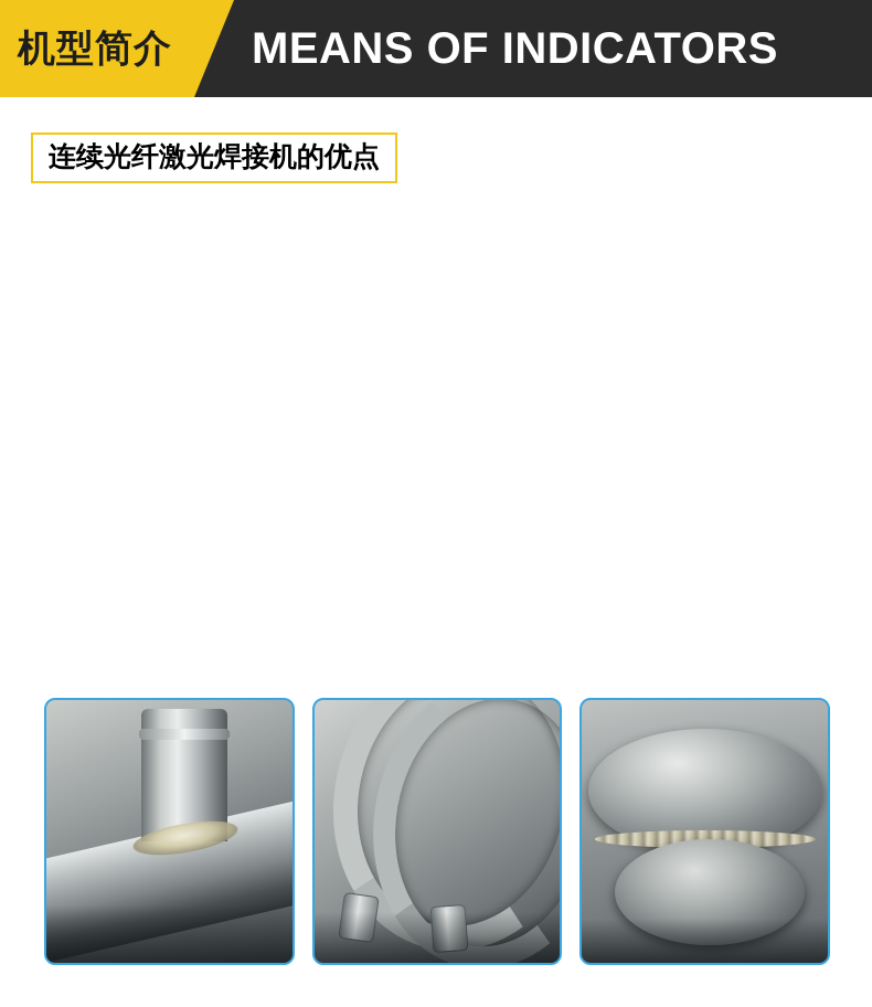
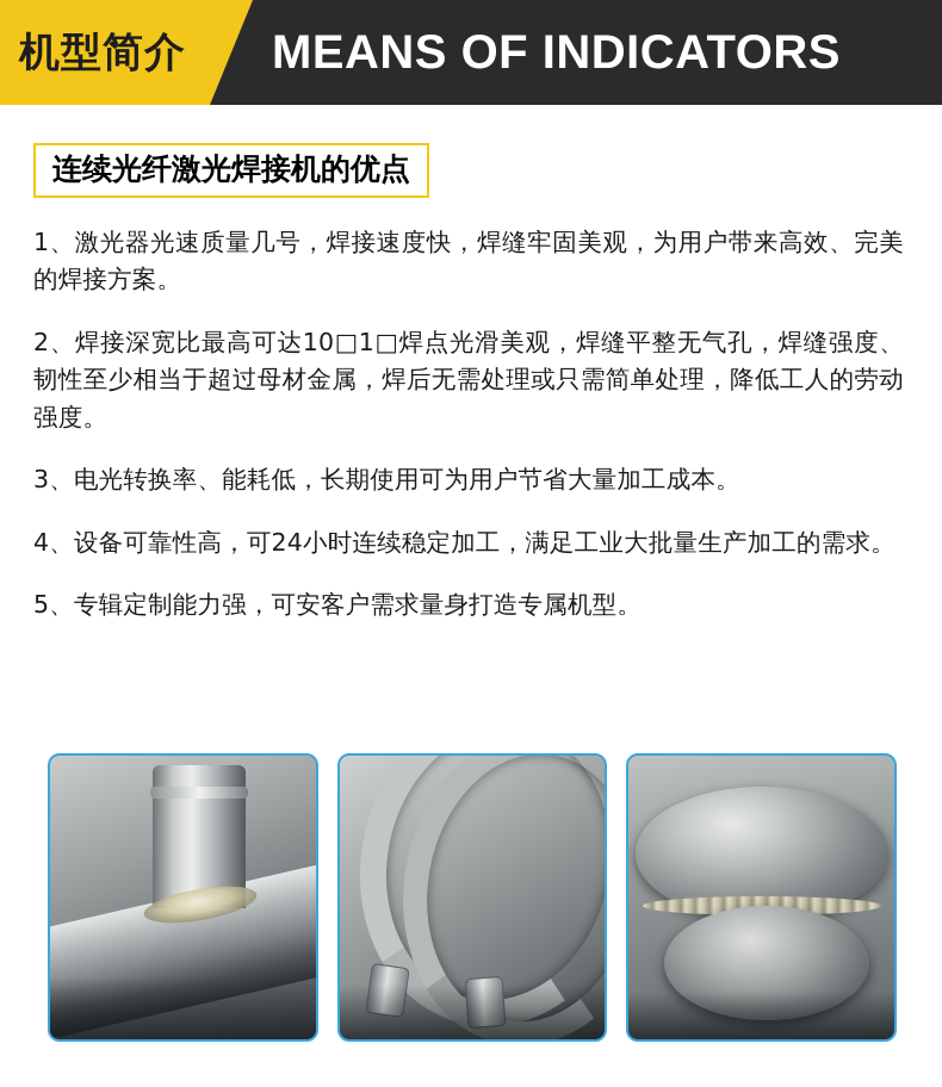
  机型简介
  MEANS OF INDICATORS
  连续光纤激光焊接机的优点
+ 1、激光器光速质量几号，焊接速度快，焊缝牢固美观，为用户带来高效、完美的焊接方案。
+ 2、焊接深宽比最高可达10□1□焊点光滑美观，焊缝平整无气孔，焊缝强度、韧性至少相当于超过母材金属，焊后无需处理或只需简单处理，降低工人的劳动强度。
+ 3、电光转换率、能耗低，长期使用可为用户节省大量加工成本。
+ 4、设备可靠性高，可24小时连续稳定加工，满足工业大批量生产加工的需求。
+ 5、专辑定制能力强，可安客户需求量身打造专属机型。
